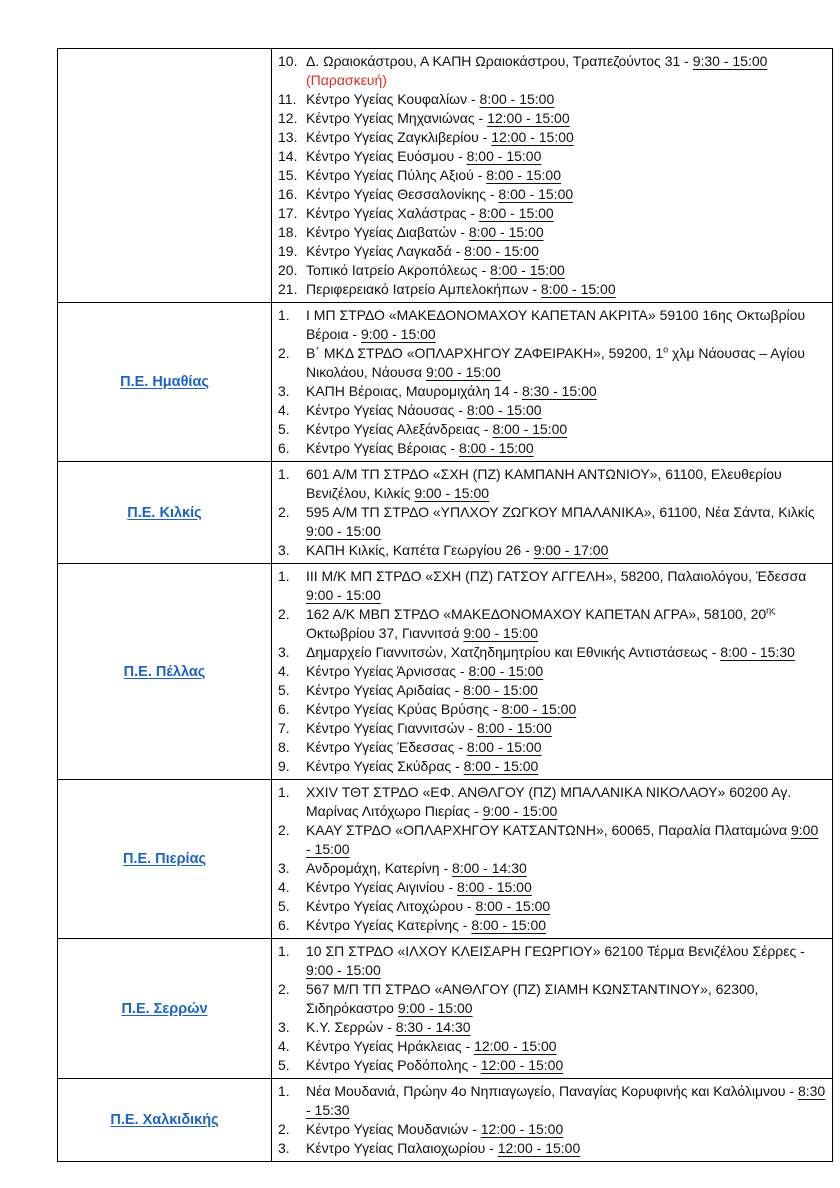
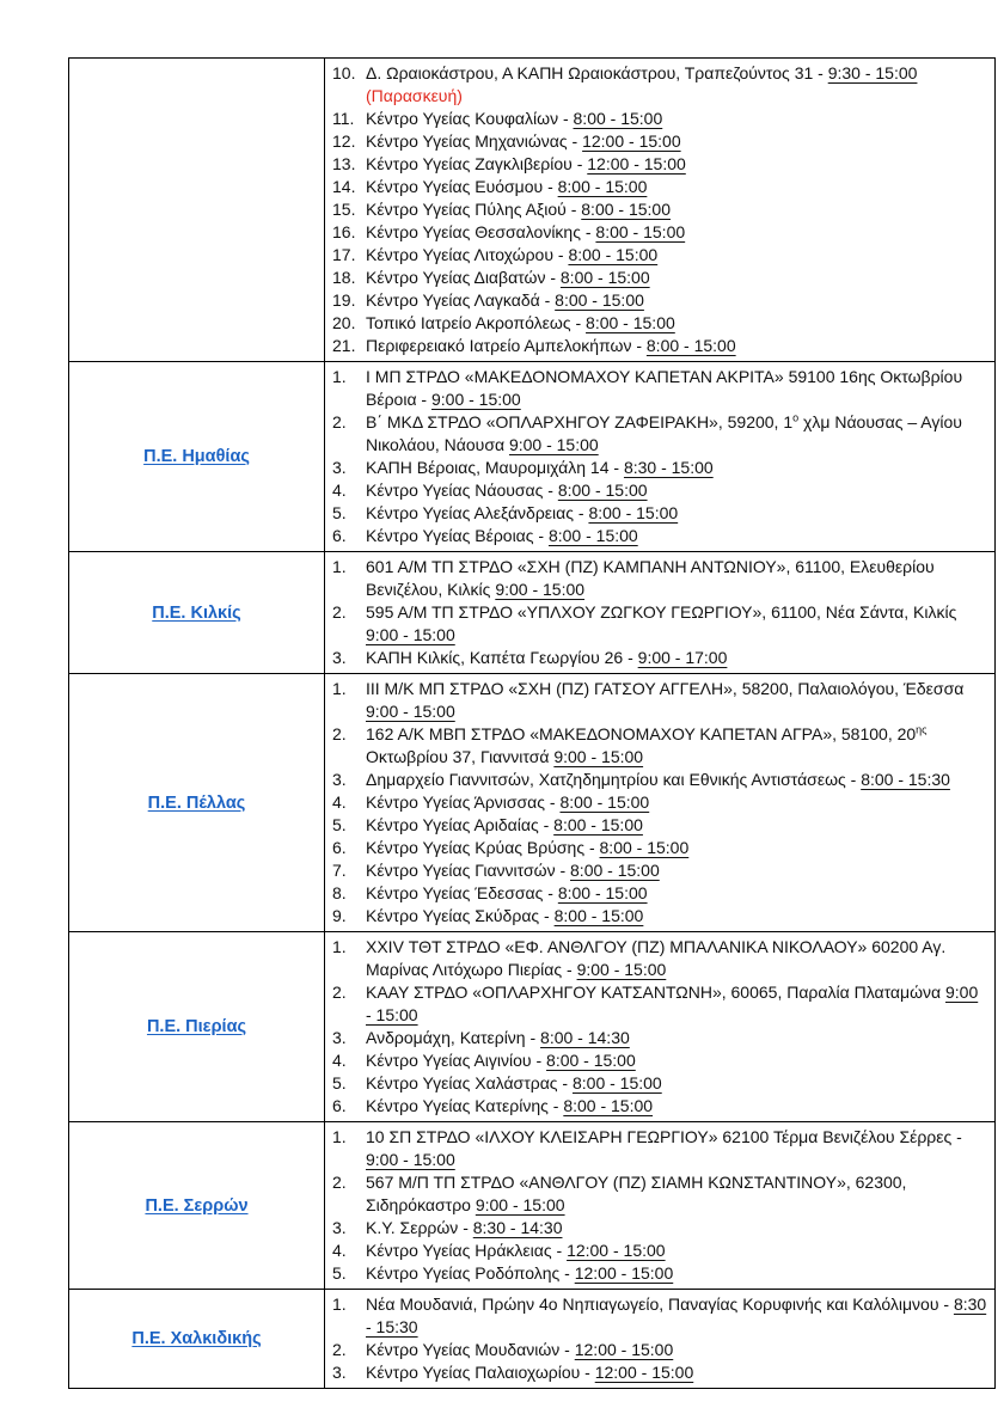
- 	10. Δ. Ωραιοκάστρου, Α ΚΑΠΗ Ωραιοκάστρου, Τραπεζούντος 31 - 9:30 - 15:00(Παρασκευή)11. Κέντρο Υγείας Κουφαλίων - 8:00 - 15:0012. Κέντρο Υγείας Μηχανιώνας - 12:00 - 15:0013. Κέντρο Υγείας Ζαγκλιβερίου - 12:00 - 15:0014. Κέντρο Υγείας Ευόσμου - 8:00 - 15:0015. Κέντρο Υγείας Πύλης Αξιού - 8:00 - 15:0016. Κέντρο Υγείας Θεσσαλονίκης - 8:00 - 15:0017. Κέντρο Υγείας Χαλάστρας - 8:00 - 15:0018. Κέντρο Υγείας Διαβατών - 8:00 - 15:0019. Κέντρο Υγείας Λαγκαδά - 8:00 - 15:0020. Τοπικό Ιατρείο Ακροπόλεως - 8:00 - 15:0021. Περιφερειακό Ιατρείο Αμπελοκήπων - 8:00 - 15:00
+ 	10. Δ. Ωραιοκάστρου, Α ΚΑΠΗ Ωραιοκάστρου, Τραπεζούντος 31 - 9:30 - 15:00(Παρασκευή)11. Κέντρο Υγείας Κουφαλίων - 8:00 - 15:0012. Κέντρο Υγείας Μηχανιώνας - 12:00 - 15:0013. Κέντρο Υγείας Ζαγκλιβερίου - 12:00 - 15:0014. Κέντρο Υγείας Ευόσμου - 8:00 - 15:0015. Κέντρο Υγείας Πύλης Αξιού - 8:00 - 15:0016. Κέντρο Υγείας Θεσσαλονίκης - 8:00 - 15:0017. Κέντρο Υγείας Λιτοχώρου - 8:00 - 15:0018. Κέντρο Υγείας Διαβατών - 8:00 - 15:0019. Κέντρο Υγείας Λαγκαδά - 8:00 - 15:0020. Τοπικό Ιατρείο Ακροπόλεως - 8:00 - 15:0021. Περιφερειακό Ιατρείο Αμπελοκήπων - 8:00 - 15:00
  Π.Ε. Ημαθίας	1. Ι ΜΠ ΣΤΡΔΟ «ΜΑΚΕΔΟΝΟΜΑΧΟΥ ΚΑΠΕΤΑΝ ΑΚΡΙΤΑ» 59100 16ης Οκτωβρίου Βέροια - 9:00 - 15:002. Β΄ ΜΚΔ ΣΤΡΔΟ «ΟΠΛΑΡΧΗΓΟΥ ΖΑΦΕΙΡΑΚΗ», 59200, 1ο χλμ Νάουσας – Αγίου Νικολάου, Νάουσα 9:00 - 15:003. ΚΑΠΗ Βέροιας, Μαυρομιχάλη 14 - 8:30 - 15:004. Κέντρο Υγείας Νάουσας - 8:00 - 15:005. Κέντρο Υγείας Αλεξάνδρειας - 8:00 - 15:006. Κέντρο Υγείας Βέροιας - 8:00 - 15:00
- Π.Ε. Κιλκίς	1. 601 Α/Μ ΤΠ ΣΤΡΔΟ «ΣΧΗ (ΠΖ) ΚΑΜΠΑΝΗ ΑΝΤΩΝΙΟΥ», 61100, Ελευθερίου Βενιζέλου, Κιλκίς 9:00 - 15:002. 595 Α/Μ ΤΠ ΣΤΡΔΟ «ΥΠΛΧΟΥ ΖΩΓΚΟΥ ΜΠΑΛΑΝΙΚΑ», 61100, Νέα Σάντα, Κιλκίς 9:00 - 15:003. ΚΑΠΗ Κιλκίς, Καπέτα Γεωργίου 26 - 9:00 - 17:00
+ Π.Ε. Κιλκίς	1. 601 Α/Μ ΤΠ ΣΤΡΔΟ «ΣΧΗ (ΠΖ) ΚΑΜΠΑΝΗ ΑΝΤΩΝΙΟΥ», 61100, Ελευθερίου Βενιζέλου, Κιλκίς 9:00 - 15:002. 595 Α/Μ ΤΠ ΣΤΡΔΟ «ΥΠΛΧΟΥ ΖΩΓΚΟΥ ΓΕΩΡΓΙΟΥ», 61100, Νέα Σάντα, Κιλκίς 9:00 - 15:003. ΚΑΠΗ Κιλκίς, Καπέτα Γεωργίου 26 - 9:00 - 17:00
  Π.Ε. Πέλλας	1. ΙΙΙ Μ/Κ ΜΠ ΣΤΡΔΟ «ΣΧΗ (ΠΖ) ΓΑΤΣΟΥ ΑΓΓΕΛΗ», 58200, Παλαιολόγου, Έδεσσα 9:00 - 15:002. 162 Α/Κ ΜΒΠ ΣΤΡΔΟ «ΜΑΚΕΔΟΝΟΜΑΧΟΥ ΚΑΠΕΤΑΝ ΑΓΡΑ», 58100, 20ης Οκτωβρίου 37, Γιαννιτσά 9:00 - 15:003. Δημαρχείο Γιαννιτσών, Χατζηδημητρίου και Εθνικής Αντιστάσεως - 8:00 - 15:304. Κέντρο Υγείας Άρνισσας - 8:00 - 15:005. Κέντρο Υγείας Αριδαίας - 8:00 - 15:006. Κέντρο Υγείας Κρύας Βρύσης - 8:00 - 15:007. Κέντρο Υγείας Γιαννιτσών - 8:00 - 15:008. Κέντρο Υγείας Έδεσσας - 8:00 - 15:009. Κέντρο Υγείας Σκύδρας - 8:00 - 15:00
- Π.Ε. Πιερίας	1. XXIV ΤΘΤ ΣΤΡΔΟ «ΕΦ. ΑΝΘΛΓΟΥ (ΠΖ) ΜΠΑΛΑΝΙΚΑ ΝΙΚΟΛΑΟΥ» 60200 Αγ. Μαρίνας Λιτόχωρο Πιερίας - 9:00 - 15:002. ΚΑΑΥ ΣΤΡΔΟ «ΟΠΛΑΡΧΗΓΟΥ ΚΑΤΣΑΝΤΩΝΗ», 60065, Παραλία Πλαταμώνα 9:00 - 15:003. Ανδρομάχη, Κατερίνη - 8:00 - 14:304. Κέντρο Υγείας Αιγινίου - 8:00 - 15:005. Κέντρο Υγείας Λιτοχώρου - 8:00 - 15:006. Κέντρο Υγείας Κατερίνης - 8:00 - 15:00
+ Π.Ε. Πιερίας	1. XXIV ΤΘΤ ΣΤΡΔΟ «ΕΦ. ΑΝΘΛΓΟΥ (ΠΖ) ΜΠΑΛΑΝΙΚΑ ΝΙΚΟΛΑΟΥ» 60200 Αγ. Μαρίνας Λιτόχωρο Πιερίας - 9:00 - 15:002. ΚΑΑΥ ΣΤΡΔΟ «ΟΠΛΑΡΧΗΓΟΥ ΚΑΤΣΑΝΤΩΝΗ», 60065, Παραλία Πλαταμώνα 9:00 - 15:003. Ανδρομάχη, Κατερίνη - 8:00 - 14:304. Κέντρο Υγείας Αιγινίου - 8:00 - 15:005. Κέντρο Υγείας Χαλάστρας - 8:00 - 15:006. Κέντρο Υγείας Κατερίνης - 8:00 - 15:00
  Π.Ε. Σερρών	1. 10 ΣΠ ΣΤΡΔΟ «ΙΛΧΟΥ ΚΛΕΙΣΑΡΗ ΓΕΩΡΓΙΟΥ» 62100 Τέρμα Βενιζέλου Σέρρες - 9:00 - 15:002. 567 Μ/Π ΤΠ ΣΤΡΔΟ «ΑΝΘΛΓΟΥ (ΠΖ) ΣΙΑΜΗ ΚΩΝΣΤΑΝΤΙΝΟΥ», 62300, Σιδηρόκαστρο 9:00 - 15:003. Κ.Υ. Σερρών - 8:30 - 14:304. Κέντρο Υγείας Ηράκλειας - 12:00 - 15:005. Κέντρο Υγείας Ροδόπολης - 12:00 - 15:00
  Π.Ε. Χαλκιδικής	1. Νέα Μουδανιά, Πρώην 4ο Νηπιαγωγείο, Παναγίας Κορυφινής και Καλόλιμνου - 8:30 - 15:302. Κέντρο Υγείας Μουδανιών - 12:00 - 15:003. Κέντρο Υγείας Παλαιοχωρίου - 12:00 - 15:00
